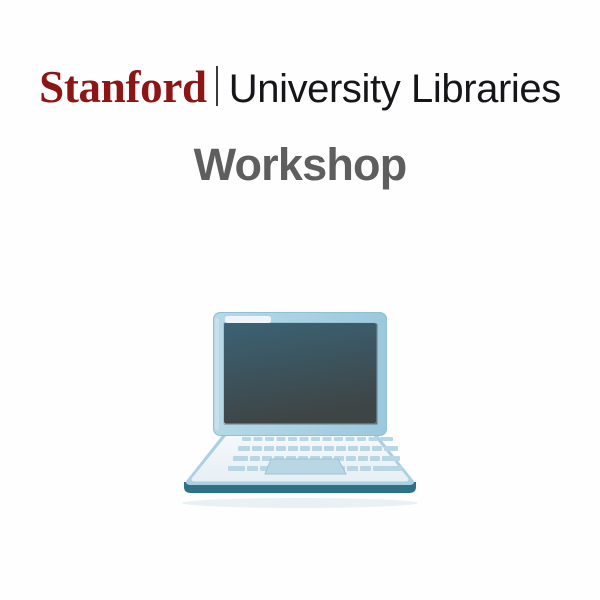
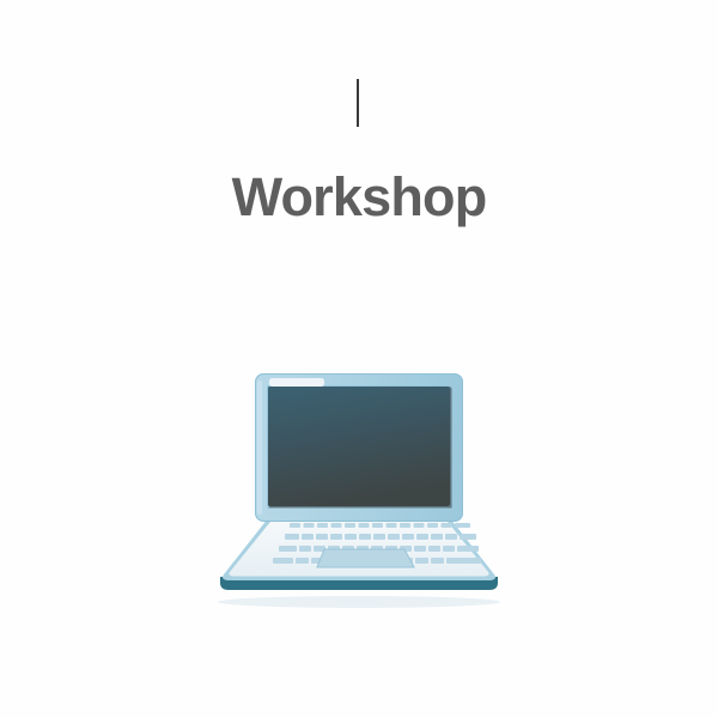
- Stanford
- University Libraries
  Workshop
